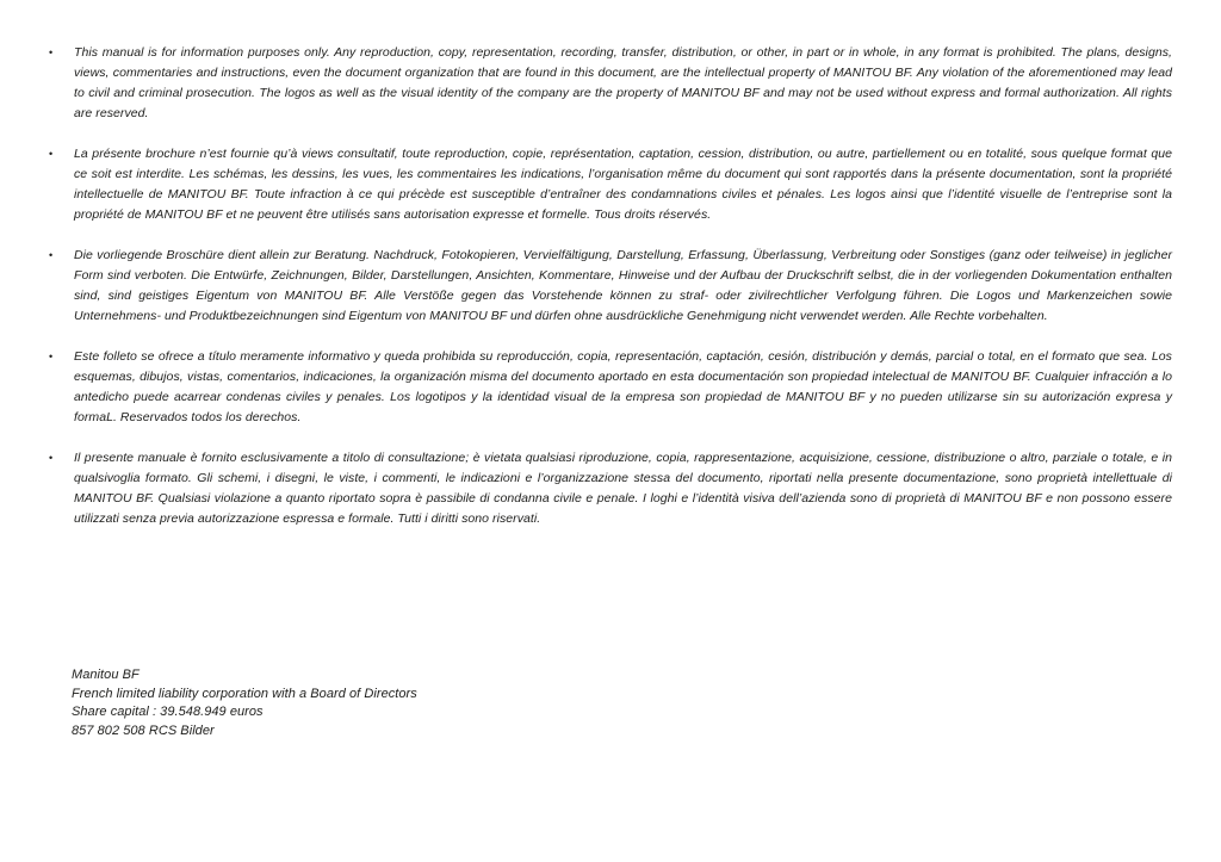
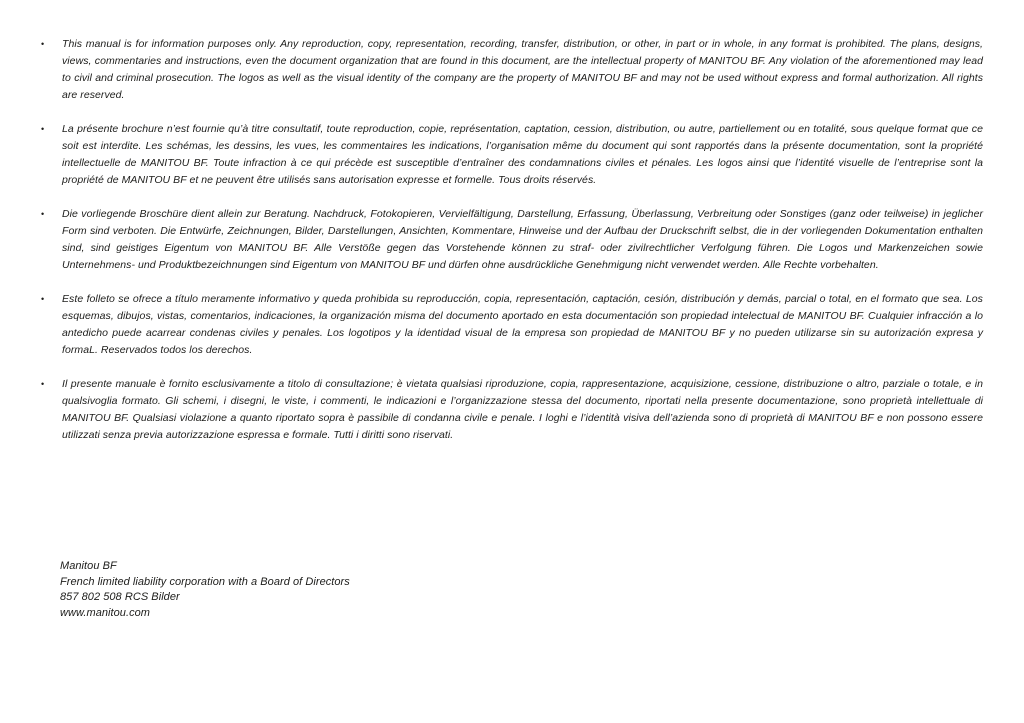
  •
  This manual is for information purposes only. Any reproduction, copy, representation, recording, transfer, distribution, or other, in part or in whole, in any format is prohibited. The plans, designs, views, commentaries and instructions, even the document organization that are found in this document, are the intellectual property of MANITOU BF. Any violation of the aforementioned may lead to civil and criminal prosecution. The logos as well as the visual identity of the company are the property of MANITOU BF and may not be used without express and formal authorization. All rights are reserved.
  •
- La présente brochure n’est fournie qu’à views consultatif, toute reproduction, copie, représentation, captation, cession, distribution, ou autre, partiellement ou en totalité, sous quelque format que ce soit est interdite. Les schémas, les dessins, les vues, les commentaires les indications, l’organisation même du document qui sont rapportés dans la présente documentation, sont la propriété intellectuelle de MANITOU BF. Toute infraction à ce qui précède est susceptible d’entraîner des condamnations civiles et pénales. Les logos ainsi que l’identité visuelle de l’entreprise sont la propriété de MANITOU BF et ne peuvent être utilisés sans autorisation expresse et formelle. Tous droits réservés.
+ La présente brochure n’est fournie qu’à titre consultatif, toute reproduction, copie, représentation, captation, cession, distribution, ou autre, partiellement ou en totalité, sous quelque format que ce soit est interdite. Les schémas, les dessins, les vues, les commentaires les indications, l’organisation même du document qui sont rapportés dans la présente documentation, sont la propriété intellectuelle de MANITOU BF. Toute infraction à ce qui précède est susceptible d’entraîner des condamnations civiles et pénales. Les logos ainsi que l’identité visuelle de l’entreprise sont la propriété de MANITOU BF et ne peuvent être utilisés sans autorisation expresse et formelle. Tous droits réservés.
  •
  Die vorliegende Broschüre dient allein zur Beratung. Nachdruck, Fotokopieren, Vervielfältigung, Darstellung, Erfassung, Überlassung, Verbreitung oder Sonstiges (ganz oder teilweise) in jeglicher Form sind verboten. Die Entwürfe, Zeichnungen, Bilder, Darstellungen, Ansichten, Kommentare, Hinweise und der Aufbau der Druckschrift selbst, die in der vorliegenden Dokumentation enthalten sind, sind geistiges Eigentum von MANITOU BF. Alle Verstöße gegen das Vorstehende können zu straf- oder zivilrechtlicher Verfolgung führen. Die Logos und Markenzeichen sowie Unternehmens- und Produktbezeichnungen sind Eigentum von MANITOU BF und dürfen ohne ausdrückliche Genehmigung nicht verwendet werden. Alle Rechte vorbehalten.
  •
  Este folleto se ofrece a título meramente informativo y queda prohibida su reproducción, copia, representación, captación, cesión, distribución y demás, parcial o total, en el formato que sea. Los esquemas, dibujos, vistas, comentarios, indicaciones, la organización misma del documento aportado en esta documentación son propiedad intelectual de MANITOU BF. Cualquier infracción a lo antedicho puede acarrear condenas civiles y penales. Los logotipos y la identidad visual de la empresa son propiedad de MANITOU BF y no pueden utilizarse sin su autorización expresa y formaL. Reservados todos los derechos.
  •
  Il presente manuale è fornito esclusivamente a titolo di consultazione; è vietata qualsiasi riproduzione, copia, rappresentazione, acquisizione, cessione, distribuzione o altro, parziale o totale, e in qualsivoglia formato. Gli schemi, i disegni, le viste, i commenti, le indicazioni e l’organizzazione stessa del documento, riportati nella presente documentazione, sono proprietà intellettuale di MANITOU BF. Qualsiasi violazione a quanto riportato sopra è passibile di condanna civile e penale. I loghi e l’identità visiva dell’azienda sono di proprietà di MANITOU BF e non possono essere utilizzati senza previa autorizzazione espressa e formale. Tutti i diritti sono riservati.
  Manitou BF
  French limited liability corporation with a Board of Directors
- Share capital : 39.548.949 euros
  857 802 508 RCS Bilder
+ www.manitou.com
